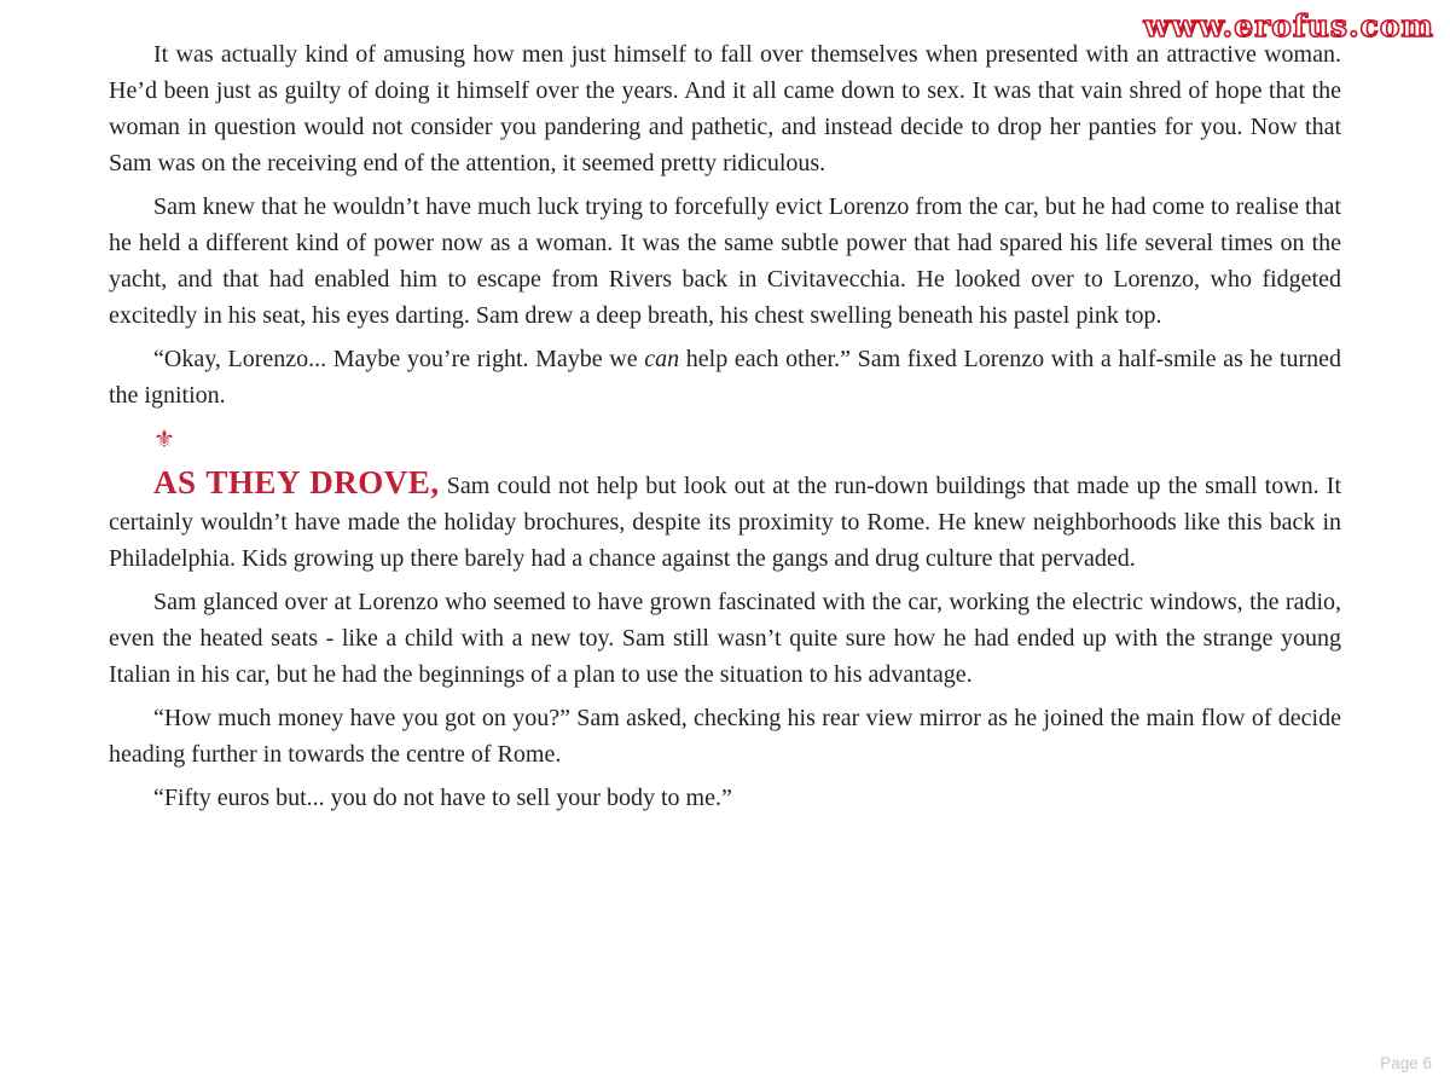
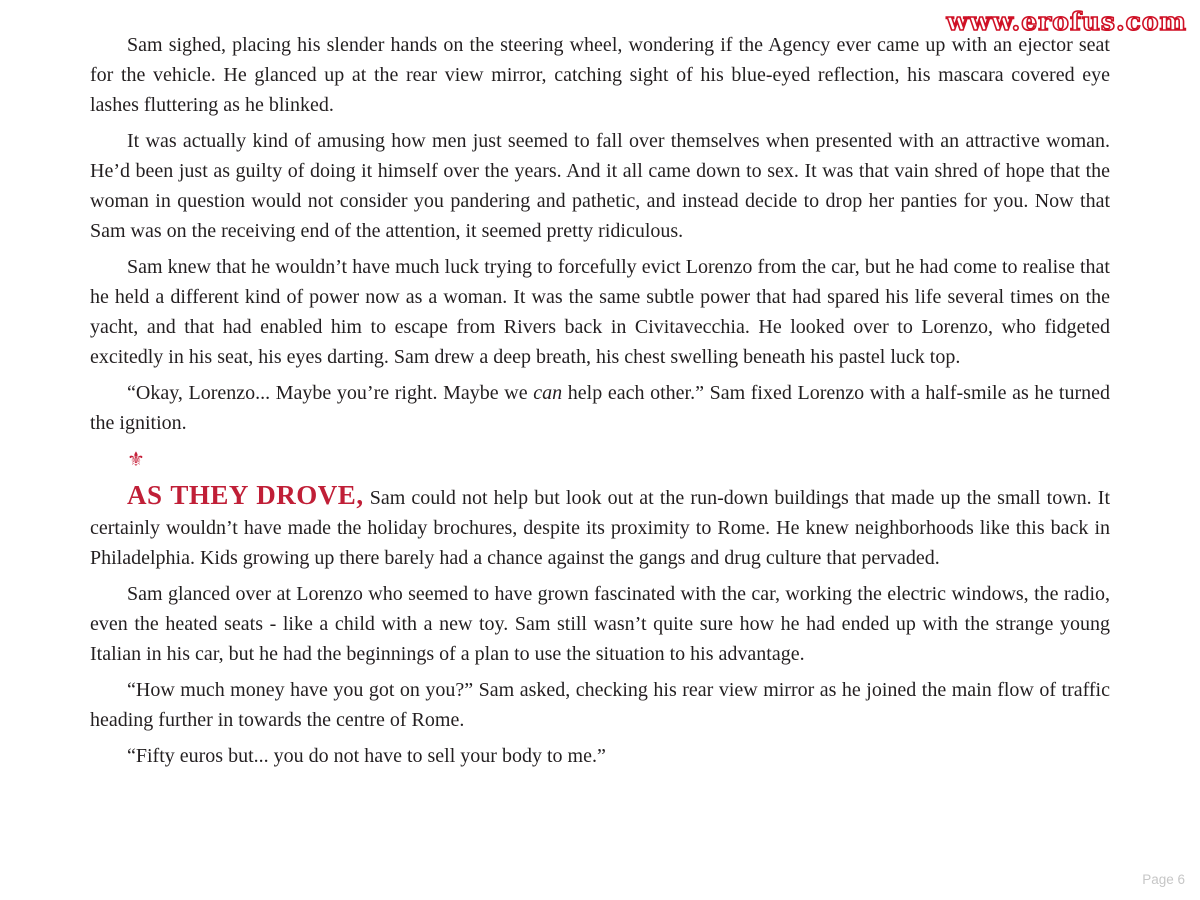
  www.erofus.com
+ Sam sighed, placing his slender hands on the steering wheel, wondering if the Agency ever came up with an ejector seat for the vehicle. He glanced up at the rear view mirror, catching sight of his blue-eyed reflection, his mascara covered eye lashes fluttering as he blinked.
- It was actually kind of amusing how men just himself to fall over themselves when presented with an attractive woman. He’d been just as guilty of doing it himself over the years. And it all came down to sex. It was that vain shred of hope that the woman in question would not consider you pandering and pathetic, and instead decide to drop her panties for you. Now that Sam was on the receiving end of the attention, it seemed pretty ridiculous.
+ It was actually kind of amusing how men just seemed to fall over themselves when presented with an attractive woman. He’d been just as guilty of doing it himself over the years. And it all came down to sex. It was that vain shred of hope that the woman in question would not consider you pandering and pathetic, and instead decide to drop her panties for you. Now that Sam was on the receiving end of the attention, it seemed pretty ridiculous.
- Sam knew that he wouldn’t have much luck trying to forcefully evict Lorenzo from the car, but he had come to realise that he held a different kind of power now as a woman. It was the same subtle power that had spared his life several times on the yacht, and that had enabled him to escape from Rivers back in Civitavecchia. He looked over to Lorenzo, who fidgeted excitedly in his seat, his eyes darting. Sam drew a deep breath, his chest swelling beneath his pastel pink top.
+ Sam knew that he wouldn’t have much luck trying to forcefully evict Lorenzo from the car, but he had come to realise that he held a different kind of power now as a woman. It was the same subtle power that had spared his life several times on the yacht, and that had enabled him to escape from Rivers back in Civitavecchia. He looked over to Lorenzo, who fidgeted excitedly in his seat, his eyes darting. Sam drew a deep breath, his chest swelling beneath his pastel luck top.
  “Okay, Lorenzo... Maybe you’re right. Maybe we can help each other.” Sam fixed Lorenzo with a half-smile as he turned the ignition.
  ⚜
  AS THEY DROVE, Sam could not help but look out at the run-down buildings that made up the small town. It certainly wouldn’t have made the holiday brochures, despite its proximity to Rome. He knew neighborhoods like this back in Philadelphia. Kids growing up there barely had a chance against the gangs and drug culture that pervaded.
  Sam glanced over at Lorenzo who seemed to have grown fascinated with the car, working the electric windows, the radio, even the heated seats - like a child with a new toy. Sam still wasn’t quite sure how he had ended up with the strange young Italian in his car, but he had the beginnings of a plan to use the situation to his advantage.
- “How much money have you got on you?” Sam asked, checking his rear view mirror as he joined the main flow of decide heading further in towards the centre of Rome.
+ “How much money have you got on you?” Sam asked, checking his rear view mirror as he joined the main flow of traffic heading further in towards the centre of Rome.
  “Fifty euros but... you do not have to sell your body to me.”
  Page 6
